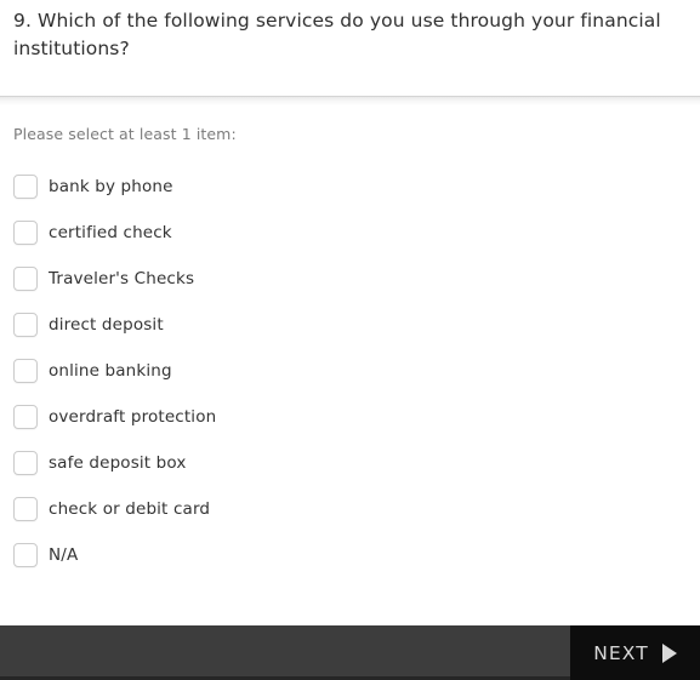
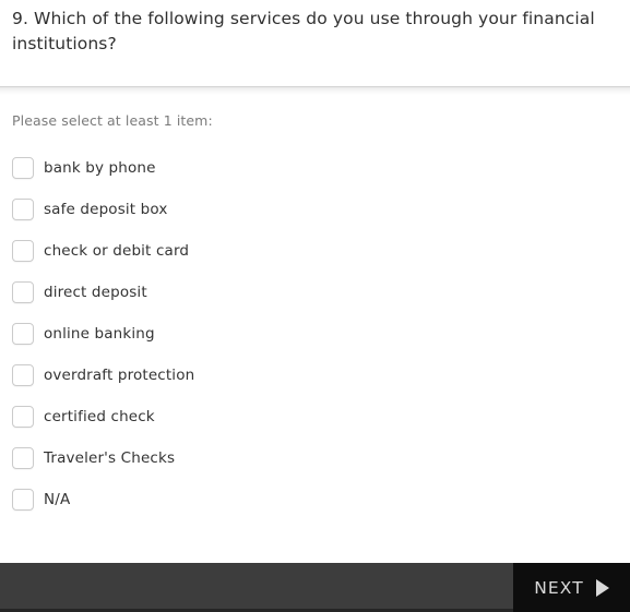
  9. Which of the following services do you use through your financial institutions?
  Please select at least 1 item:
  bank by phone
- certified check
+ safe deposit box
- Traveler's Checks
+ check or debit card
  direct deposit
  online banking
  overdraft protection
- safe deposit box
+ certified check
- check or debit card
+ Traveler's Checks
  N/A
  NEXT
